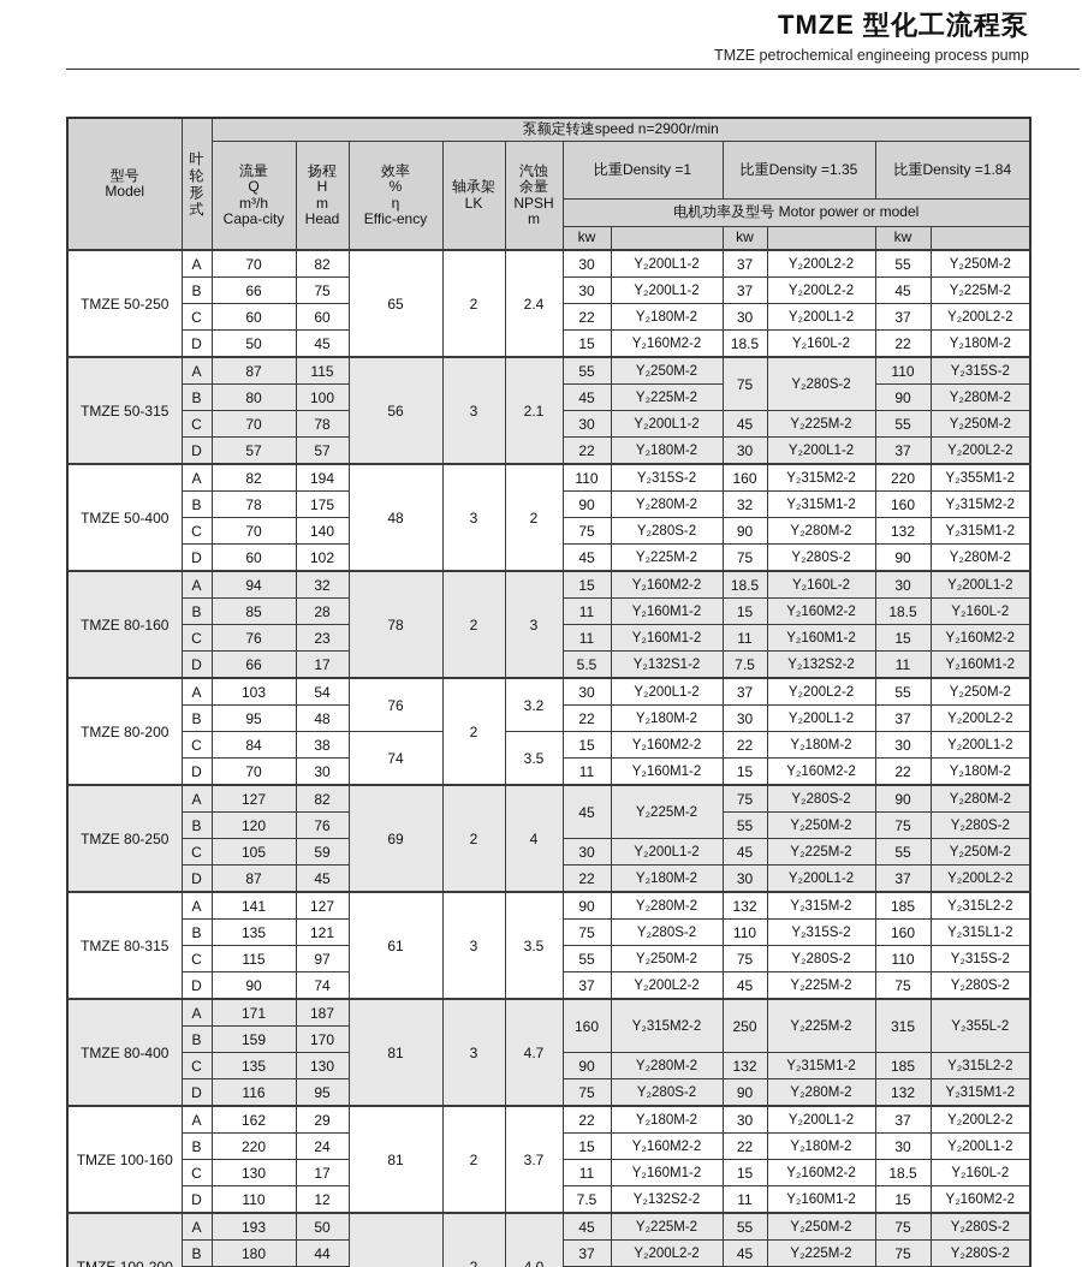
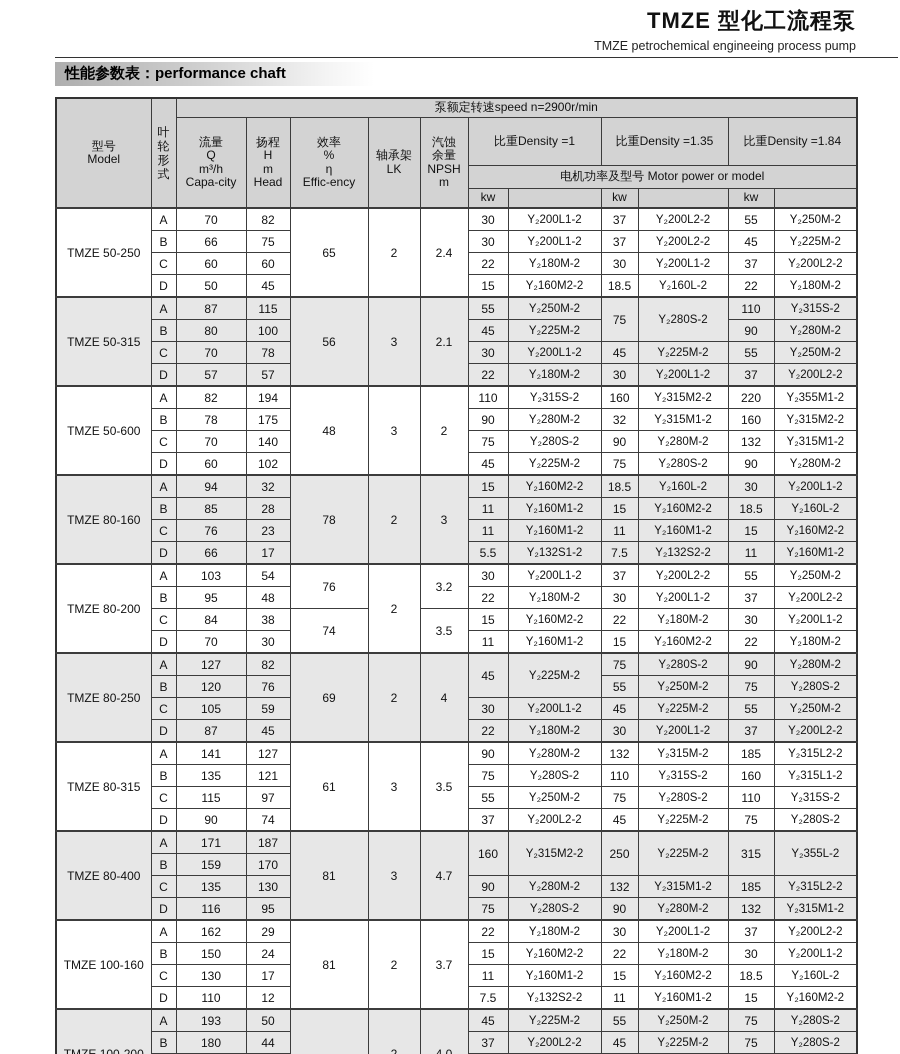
  TMZE 型化工流程泵
  TMZE petrochemical engineeing process pump
+ 性能参数表：performance chaft
  型号 Model	叶轮形式	泵额定转速speed n=2900r/min
  流量 Q m³/h Capa-city	扬程 H m Head	效率 % η Effic-ency	轴承架 LK	汽蚀 余量 NPSH m	比重Density =1	比重Density =1.35	比重Density =1.84
  电机功率及型号 Motor power or model
  kw		kw		kw
  TMZE 50-250	A	70	82	65	2	2.4	30	Y₂200L1-2	37	Y₂200L2-2	55	Y₂250M-2
  B	66	75	30	Y₂200L1-2	37	Y₂200L2-2	45	Y₂225M-2
  C	60	60	22	Y₂180M-2	30	Y₂200L1-2	37	Y₂200L2-2
  D	50	45	15	Y₂160M2-2	18.5	Y₂160L-2	22	Y₂180M-2
  TMZE 50-315	A	87	115	56	3	2.1	55	Y₂250M-2	75	Y₂280S-2	110	Y₂315S-2
  B	80	100	45	Y₂225M-2	90	Y₂280M-2
  C	70	78	30	Y₂200L1-2	45	Y₂225M-2	55	Y₂250M-2
  D	57	57	22	Y₂180M-2	30	Y₂200L1-2	37	Y₂200L2-2
- TMZE 50-400	A	82	194	48	3	2	110	Y₂315S-2	160	Y₂315M2-2	220	Y₂355M1-2
+ TMZE 50-600	A	82	194	48	3	2	110	Y₂315S-2	160	Y₂315M2-2	220	Y₂355M1-2
  B	78	175	90	Y₂280M-2	32	Y₂315M1-2	160	Y₂315M2-2
  C	70	140	75	Y₂280S-2	90	Y₂280M-2	132	Y₂315M1-2
  D	60	102	45	Y₂225M-2	75	Y₂280S-2	90	Y₂280M-2
  TMZE 80-160	A	94	32	78	2	3	15	Y₂160M2-2	18.5	Y₂160L-2	30	Y₂200L1-2
  B	85	28	11	Y₂160M1-2	15	Y₂160M2-2	18.5	Y₂160L-2
  C	76	23	11	Y₂160M1-2	11	Y₂160M1-2	15	Y₂160M2-2
  D	66	17	5.5	Y₂132S1-2	7.5	Y₂132S2-2	11	Y₂160M1-2
  TMZE 80-200	A	103	54	76	2	3.2	30	Y₂200L1-2	37	Y₂200L2-2	55	Y₂250M-2
  B	95	48	22	Y₂180M-2	30	Y₂200L1-2	37	Y₂200L2-2
  C	84	38	74	3.5	15	Y₂160M2-2	22	Y₂180M-2	30	Y₂200L1-2
  D	70	30	11	Y₂160M1-2	15	Y₂160M2-2	22	Y₂180M-2
  TMZE 80-250	A	127	82	69	2	4	45	Y₂225M-2	75	Y₂280S-2	90	Y₂280M-2
  B	120	76	55	Y₂250M-2	75	Y₂280S-2
  C	105	59	30	Y₂200L1-2	45	Y₂225M-2	55	Y₂250M-2
  D	87	45	22	Y₂180M-2	30	Y₂200L1-2	37	Y₂200L2-2
  TMZE 80-315	A	141	127	61	3	3.5	90	Y₂280M-2	132	Y₂315M-2	185	Y₂315L2-2
  B	135	121	75	Y₂280S-2	110	Y₂315S-2	160	Y₂315L1-2
  C	115	97	55	Y₂250M-2	75	Y₂280S-2	110	Y₂315S-2
  D	90	74	37	Y₂200L2-2	45	Y₂225M-2	75	Y₂280S-2
  TMZE 80-400	A	171	187	81	3	4.7	160	Y₂315M2-2	250	Y₂225M-2	315	Y₂355L-2
  B	159	170
  C	135	130	90	Y₂280M-2	132	Y₂315M1-2	185	Y₂315L2-2
  D	116	95	75	Y₂280S-2	90	Y₂280M-2	132	Y₂315M1-2
  TMZE 100-160	A	162	29	81	2	3.7	22	Y₂180M-2	30	Y₂200L1-2	37	Y₂200L2-2
- B	220	24	15	Y₂160M2-2	22	Y₂180M-2	30	Y₂200L1-2
+ B	150	24	15	Y₂160M2-2	22	Y₂180M-2	30	Y₂200L1-2
  C	130	17	11	Y₂160M1-2	15	Y₂160M2-2	18.5	Y₂160L-2
  D	110	12	7.5	Y₂132S2-2	11	Y₂160M1-2	15	Y₂160M2-2
  	A	193	50				45	Y₂225M-2	55	Y₂250M-2	75	Y₂280S-2
  B	180	44	37	Y₂200L2-2	45	Y₂225M-2	75	Y₂280S-2
